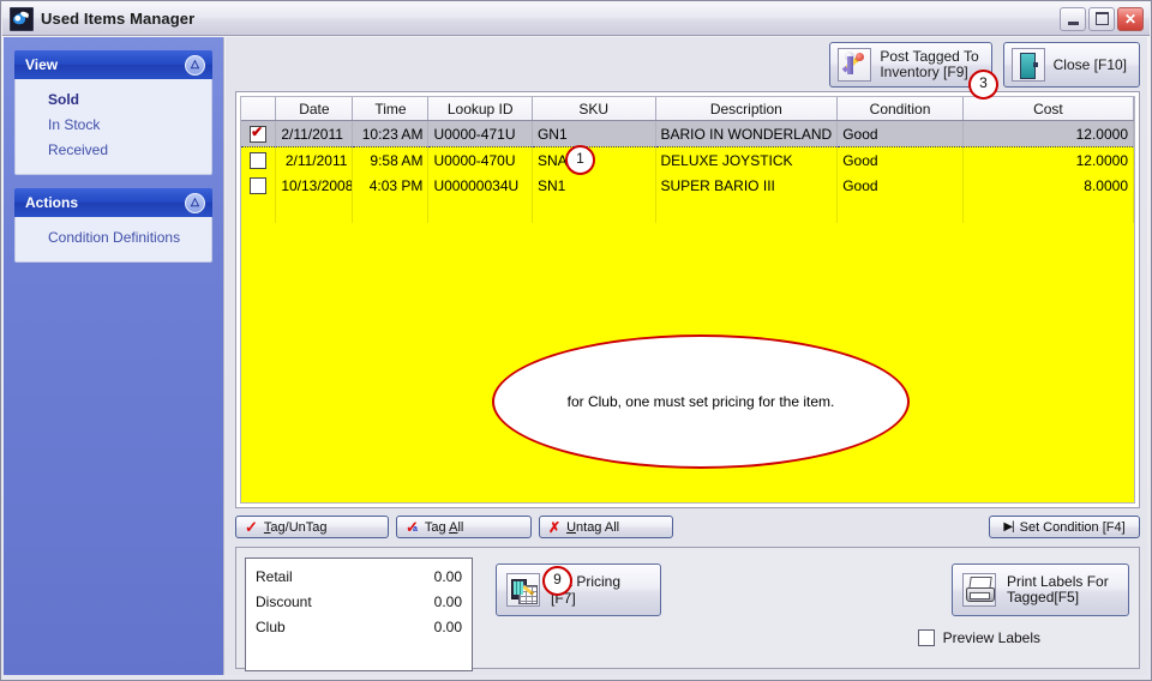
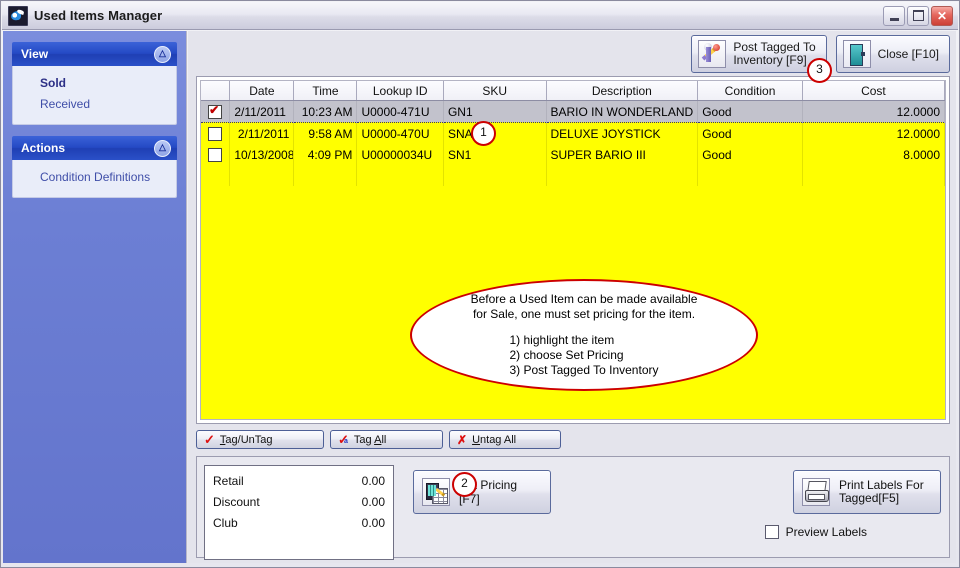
  Used Items Manager
  ✕
  View
  △
  Sold
- In Stock
  Received
  Actions
  △
  Condition Definitions
  Post Tagged To
  Inventory [F9]
  Close [F10]
  	Date	Time	Lookup ID	SKU	Description	Condition	Cost
  	2/11/2011	10:23 AM	U0000-471U	GN1	BARIO IN WONDERLAND	Good	12.0000
  	2/11/2011	9:58 AM	U0000-470U	SNA	DELUXE JOYSTICK	Good	12.0000
- 	10/13/2008	4:03 PM	U00000034U	SN1	SUPER BARIO III	Good	8.0000
+ 	10/13/2008	4:09 PM	U00000034U	SN1	SUPER BARIO III	Good	8.0000
+ Before a Used Item can be made available
- for Club, one must set pricing for the item.
+ for Sale, one must set pricing for the item.
+ 1) highlight the item
+ 2) choose Set Pricing
+ 3) Post Tagged To Inventory
  ✓
  Tag/UnTag
  ✓
  Tag All
  ✗
  Untag All
- ▶|
- Set Condition [F4]
  Retail
  0.00
  Discount
  0.00
  Club
  0.00
  Pricing [F7]
  Print Labels For
  Tagged[F5]
  Preview Labels
  1
- 9
+ 2
  3
